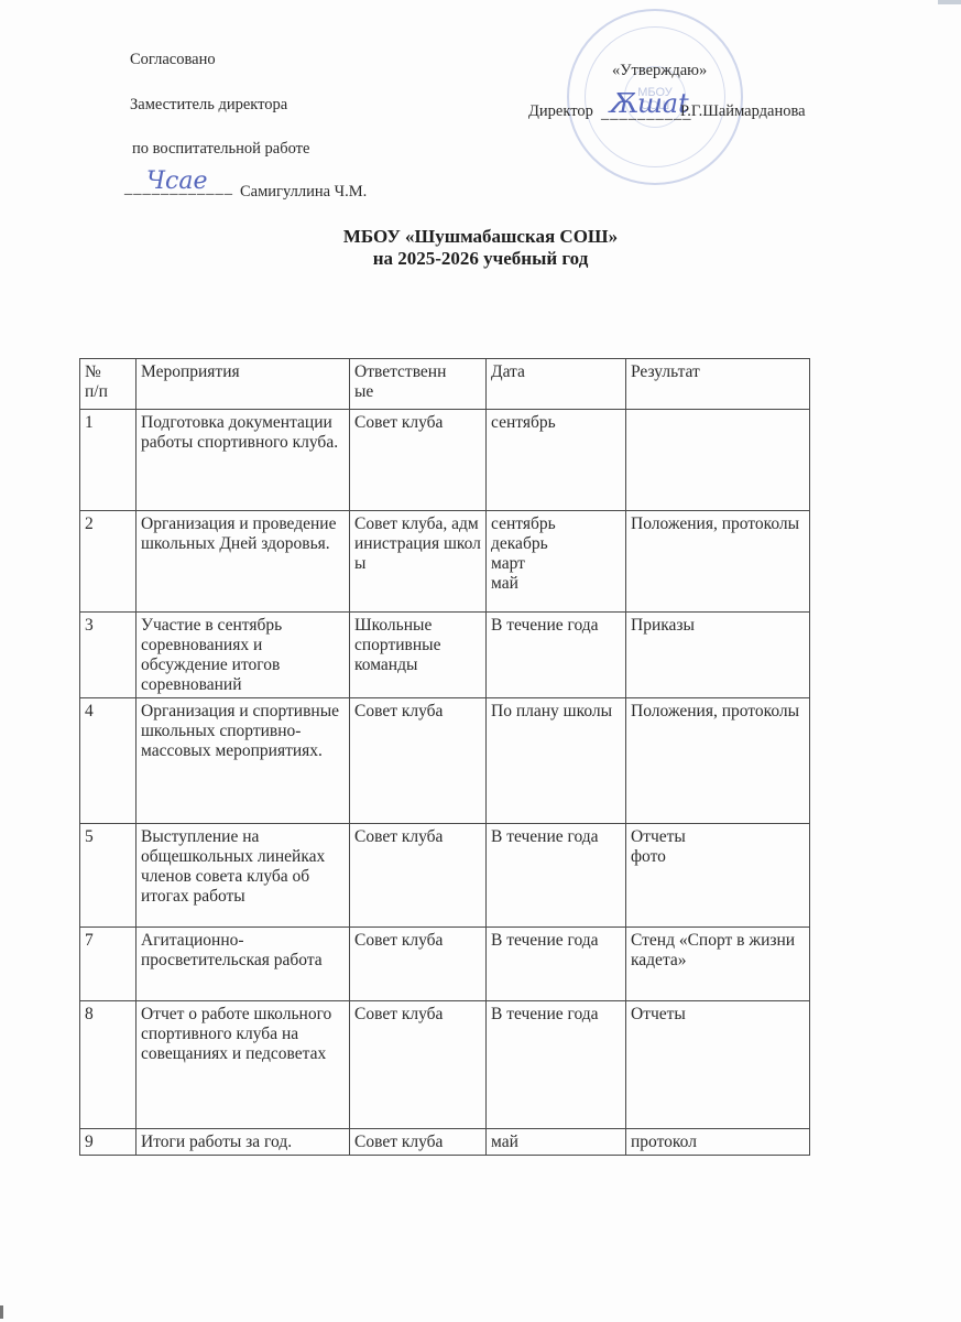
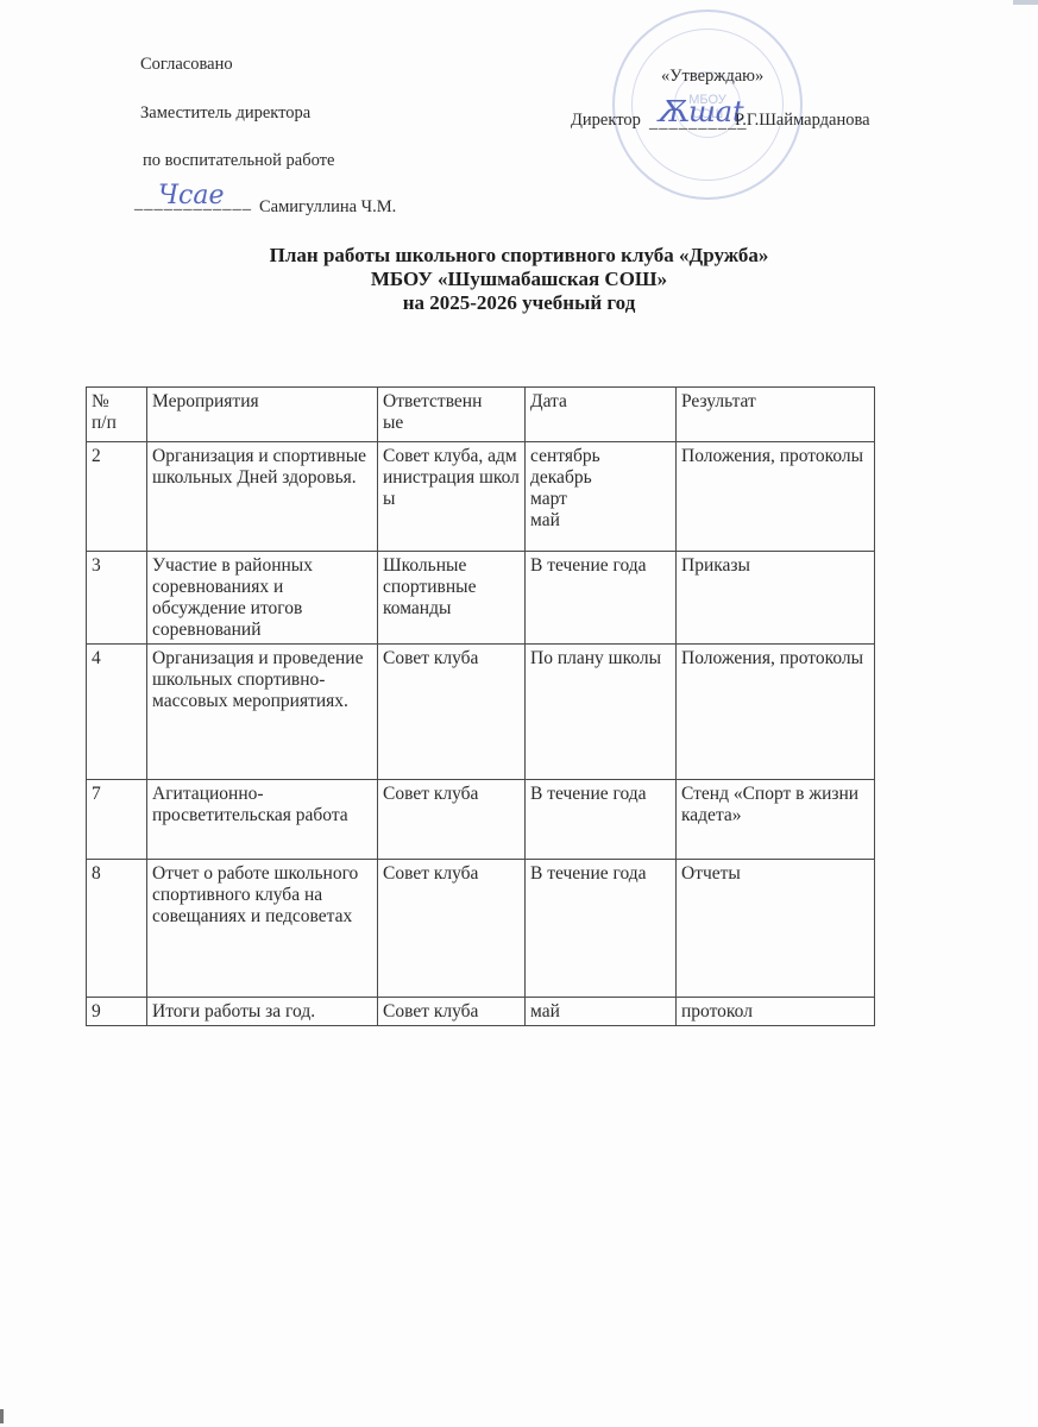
  Согласовано
  Заместитель директора
  по воспитательной работе
  ____________
  Чсае
  Самигуллина Ч.М.
  МБОУ
  СОШ
  «Утверждаю»
  Директор
  __________
  Ѫшаt
  Р.Г.Шаймарданова
+ План работы школьного спортивного клуба «Дружба»
  МБОУ «Шушмабашская СОШ»
  на 2025-2026 учебный год
  № п/п	Мероприятия	Ответственн ые	Дата	Результат
- 1	Подготовка документации работы спортивного клуба.	Совет клуба	сентябрь
- 2	Организация и проведение школьных Дней здоровья.	Совет клуба, администрация школы	сентябрь декабрь март май	Положения, протоколы
+ 2	Организация и спортивные школьных Дней здоровья.	Совет клуба, администрация школы	сентябрь декабрь март май	Положения, протоколы
- 3	Участие в сентябрь соревнованиях и обсуждение итогов соревнований	Школьные спортивные команды	В течение года	Приказы
+ 3	Участие в районных соревнованиях и обсуждение итогов соревнований	Школьные спортивные команды	В течение года	Приказы
- 4	Организация и спортивные школьных спортивно-массовых мероприятиях.	Совет клуба	По плану школы	Положения, протоколы
+ 4	Организация и проведение школьных спортивно-массовых мероприятиях.	Совет клуба	По плану школы	Положения, протоколы
- 5	Выступление на общешкольных линейках членов совета клуба об итогах работы	Совет клуба	В течение года	Отчеты фото
  7	Агитационно-просветительская работа	Совет клуба	В течение года	Стенд «Спорт в жизни кадета»
  8	Отчет о работе школьного спортивного клуба на совещаниях и педсоветах	Совет клуба	В течение года	Отчеты
  9	Итоги работы за год.	Совет клуба	май	протокол
